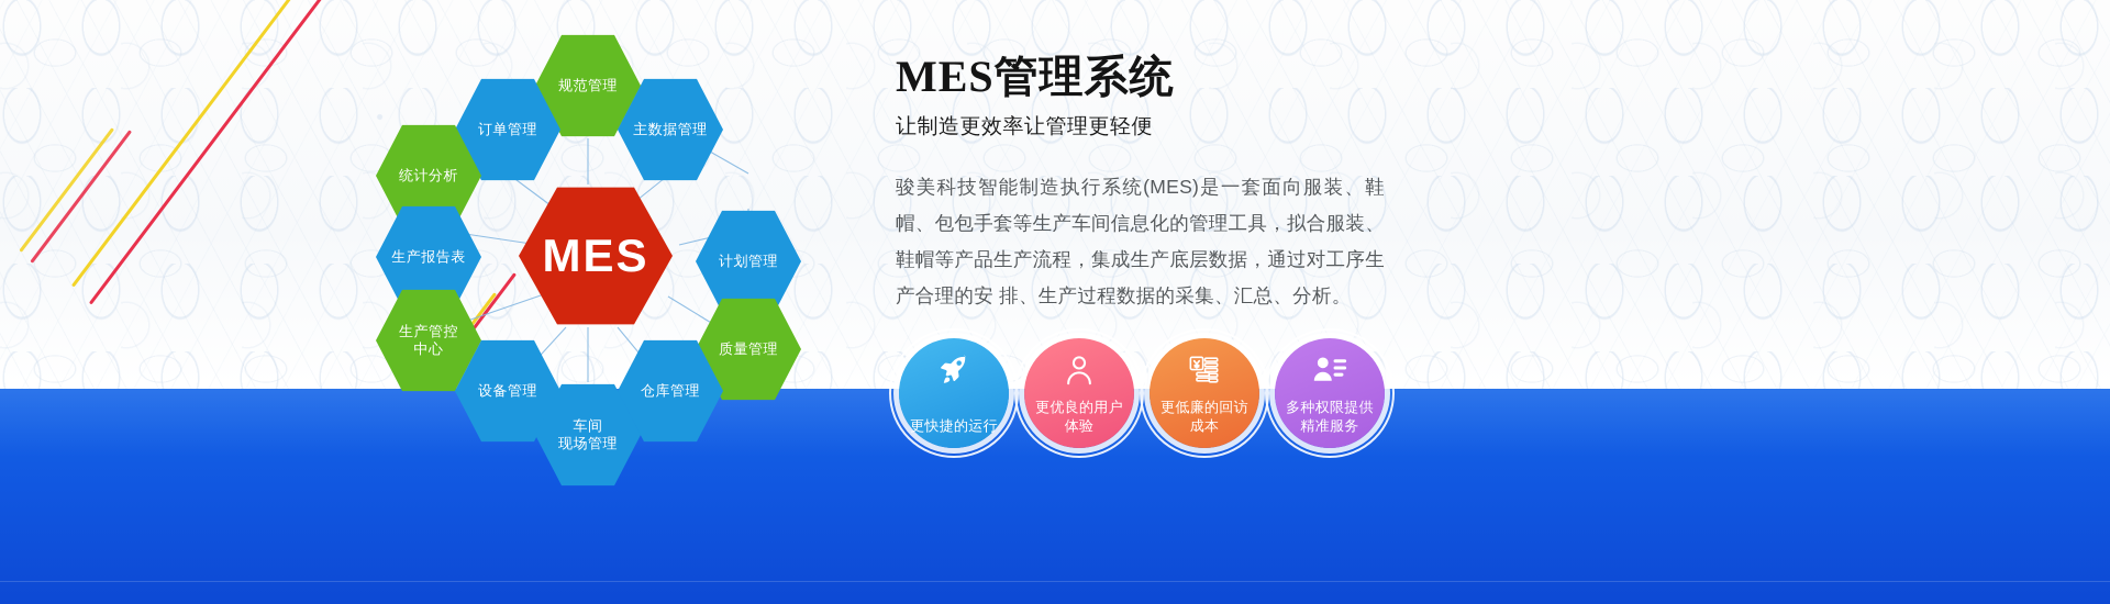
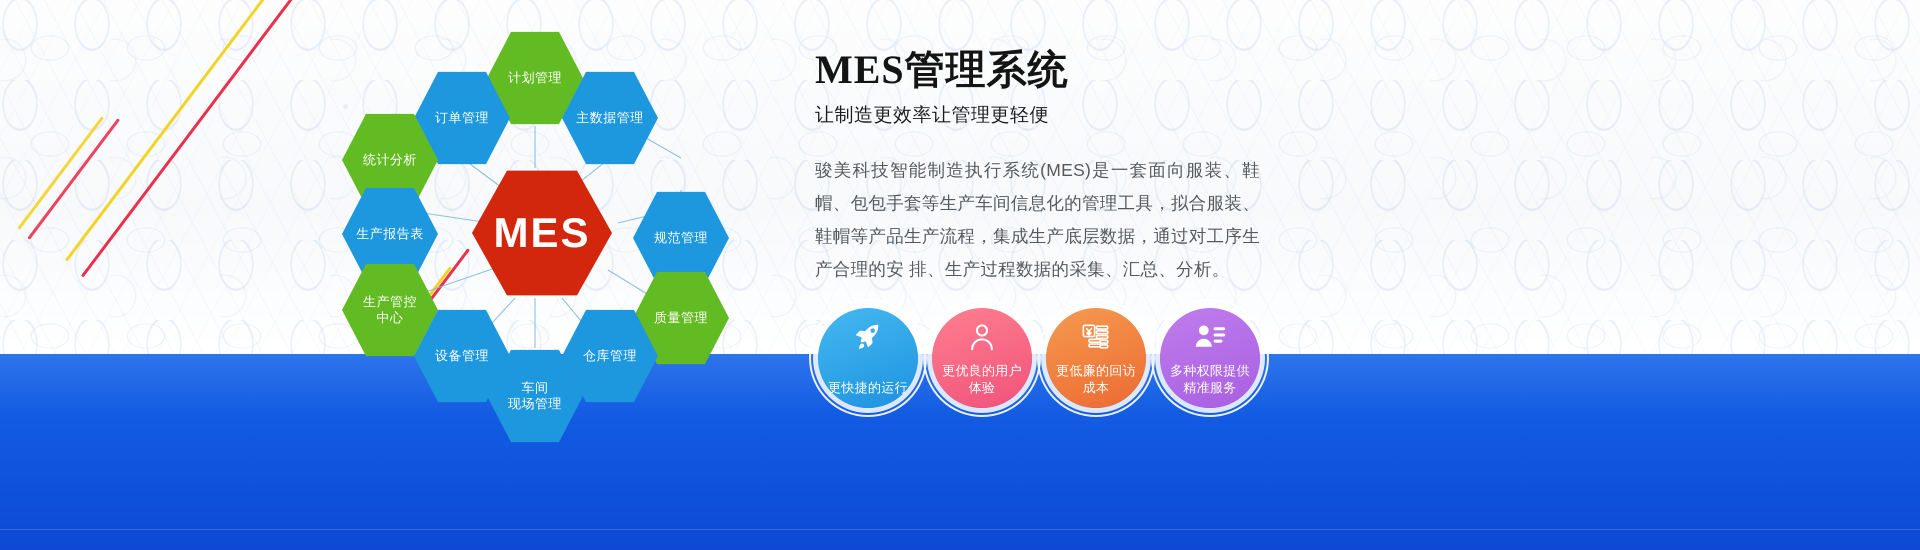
  MES
- 规范管理
+ 计划管理
  订单管理
  主数据管理
  统计分析
  生产报告表
- 计划管理
+ 规范管理
  生产管控
  中心
  质量管理
  设备管理
  仓库管理
  车间
  现场管理
  MES管理系统
  让制造更效率让管理更轻便
  骏美科技智能制造执行系统(MES)是一套面向服装、鞋帽、包包手套等生产车间信息化的管理工具，拟合服装、鞋帽等产品生产流程，集成生产底层数据，通过对工序生产合理的安 排、生产过程数据的采集、汇总、分析。
  更快捷的运行
  更优良的用户
  体验
  更低廉的回访
  成本
  多种权限提供
  精准服务
